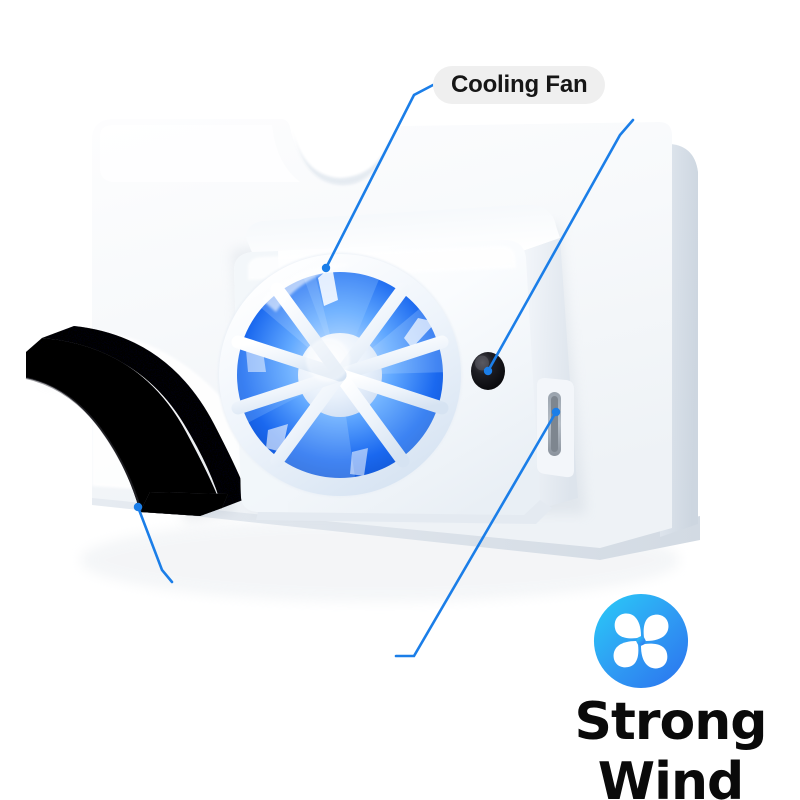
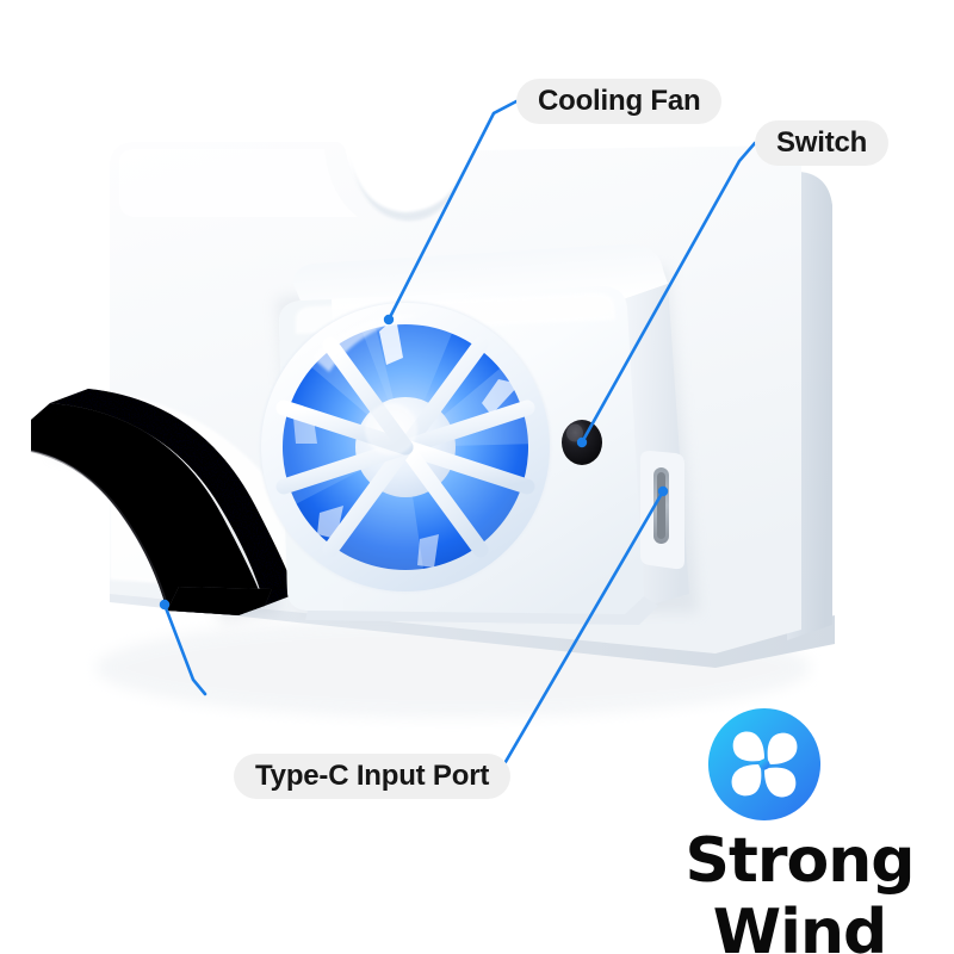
  Cooling Fan
+ Switch
+ Type-C Input Port
  Strong Wind
